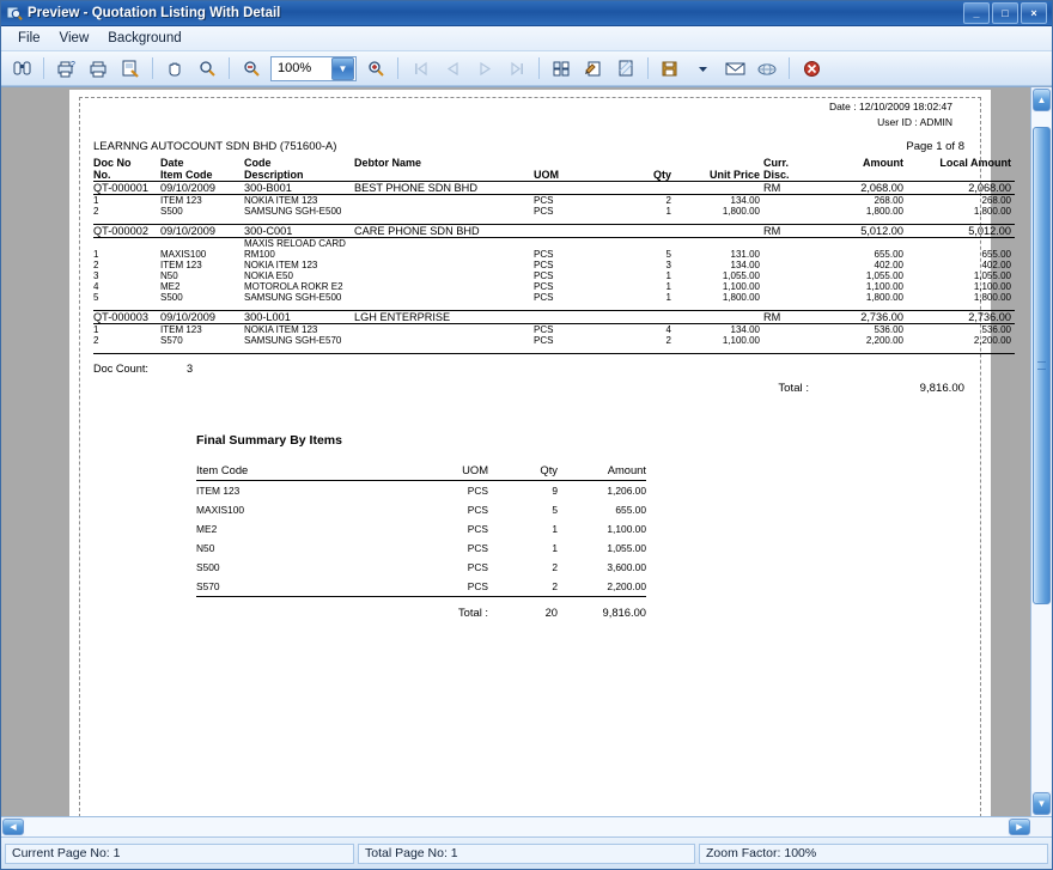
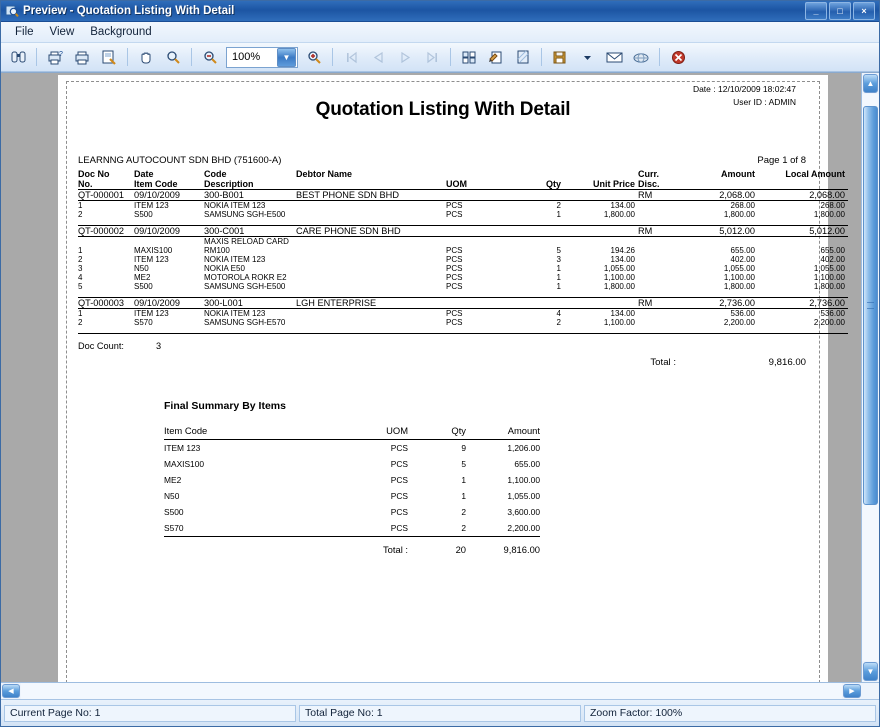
  Preview - Quotation Listing With Detail
  _
  □
  ×
  File
  View
  Background
  100%
  ▼
  Date : 12/10/2009 18:02:47
  User ID : ADMIN
+ Quotation Listing With Detail
  LEARNNG AUTOCOUNT SDN BHD (751600-A)
  Page 1 of 8
  Doc No	Date	Code	Debtor Name				Curr.	Amount	Local Amount
  No.	Item Code	Description		UOM	Qty	Unit Price	Disc.
  QT-000001	09/10/2009	300-B001	BEST PHONE SDN BHD				RM	2,068.00	2,068.00
  1	ITEM 123	NOKIA ITEM 123		PCS	2	134.00		268.00	268.00
  2	S500	SAMSUNG SGH-E500		PCS	1	1,800.00		1,800.00	1,800.00
  QT-000002	09/10/2009	300-C001	CARE PHONE SDN BHD				RM	5,012.00	5,012.00
- 1	MAXIS100	MAXIS RELOAD CARD RM100		PCS	5	131.00		655.00	655.00
+ 1	MAXIS100	MAXIS RELOAD CARD RM100		PCS	5	194.26		655.00	655.00
  2	ITEM 123	NOKIA ITEM 123		PCS	3	134.00		402.00	402.00
  3	N50	NOKIA E50		PCS	1	1,055.00		1,055.00	1,055.00
  4	ME2	MOTOROLA ROKR E2		PCS	1	1,100.00		1,100.00	1,100.00
  5	S500	SAMSUNG SGH-E500		PCS	1	1,800.00		1,800.00	1,800.00
  QT-000003	09/10/2009	300-L001	LGH ENTERPRISE				RM	2,736.00	2,736.00
  1	ITEM 123	NOKIA ITEM 123		PCS	4	134.00		536.00	536.00
  2	S570	SAMSUNG SGH-E570		PCS	2	1,100.00		2,200.00	2,200.00
  Doc Count:
  3
  Total :
  9,816.00
  Final Summary By Items
  Item Code	UOM	Qty	Amount
  ITEM 123	PCS	9	1,206.00
  MAXIS100	PCS	5	655.00
  ME2	PCS	1	1,100.00
  N50	PCS	1	1,055.00
  S500	PCS	2	3,600.00
  S570	PCS	2	2,200.00
  	Total :	20	9,816.00
  ▲
  ▼
  Current Page No: 1
  Total Page No: 1
  Zoom Factor: 100%
